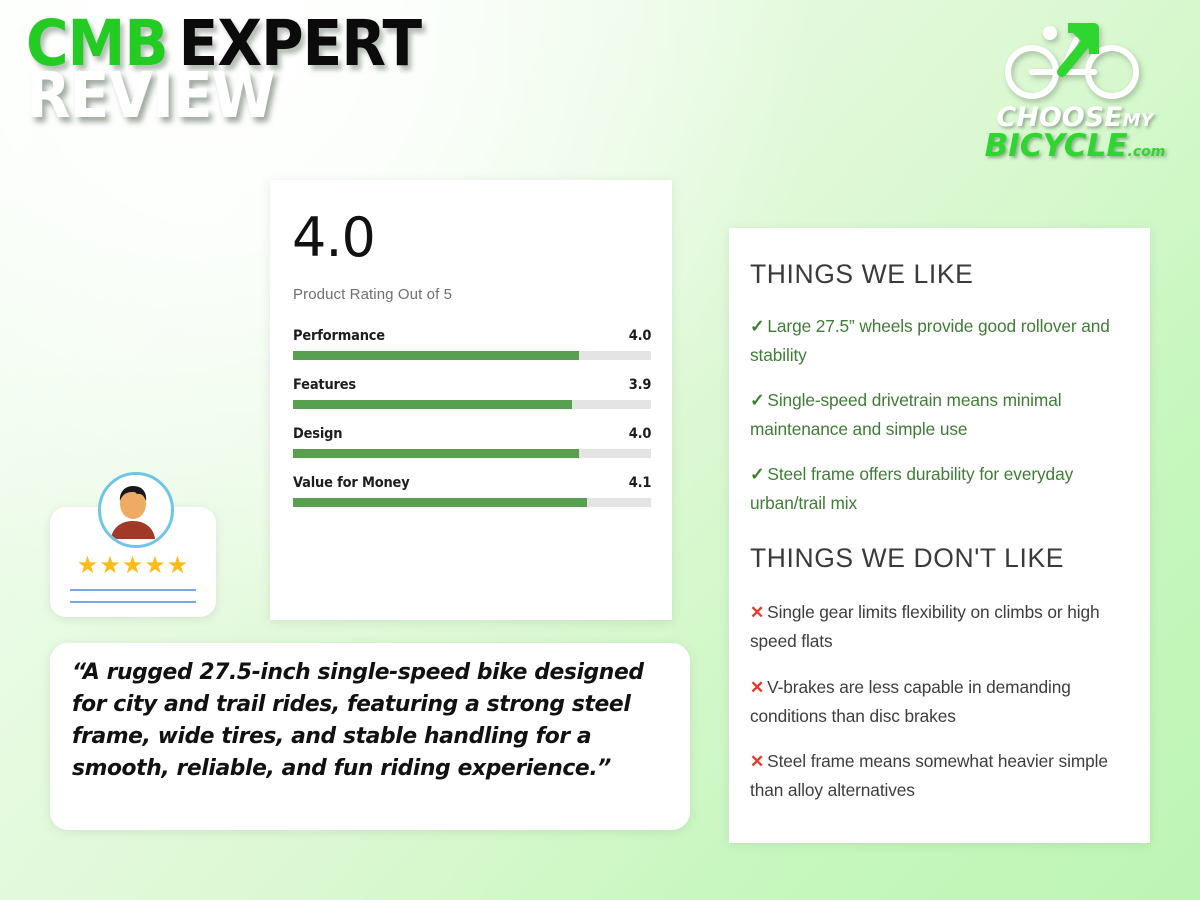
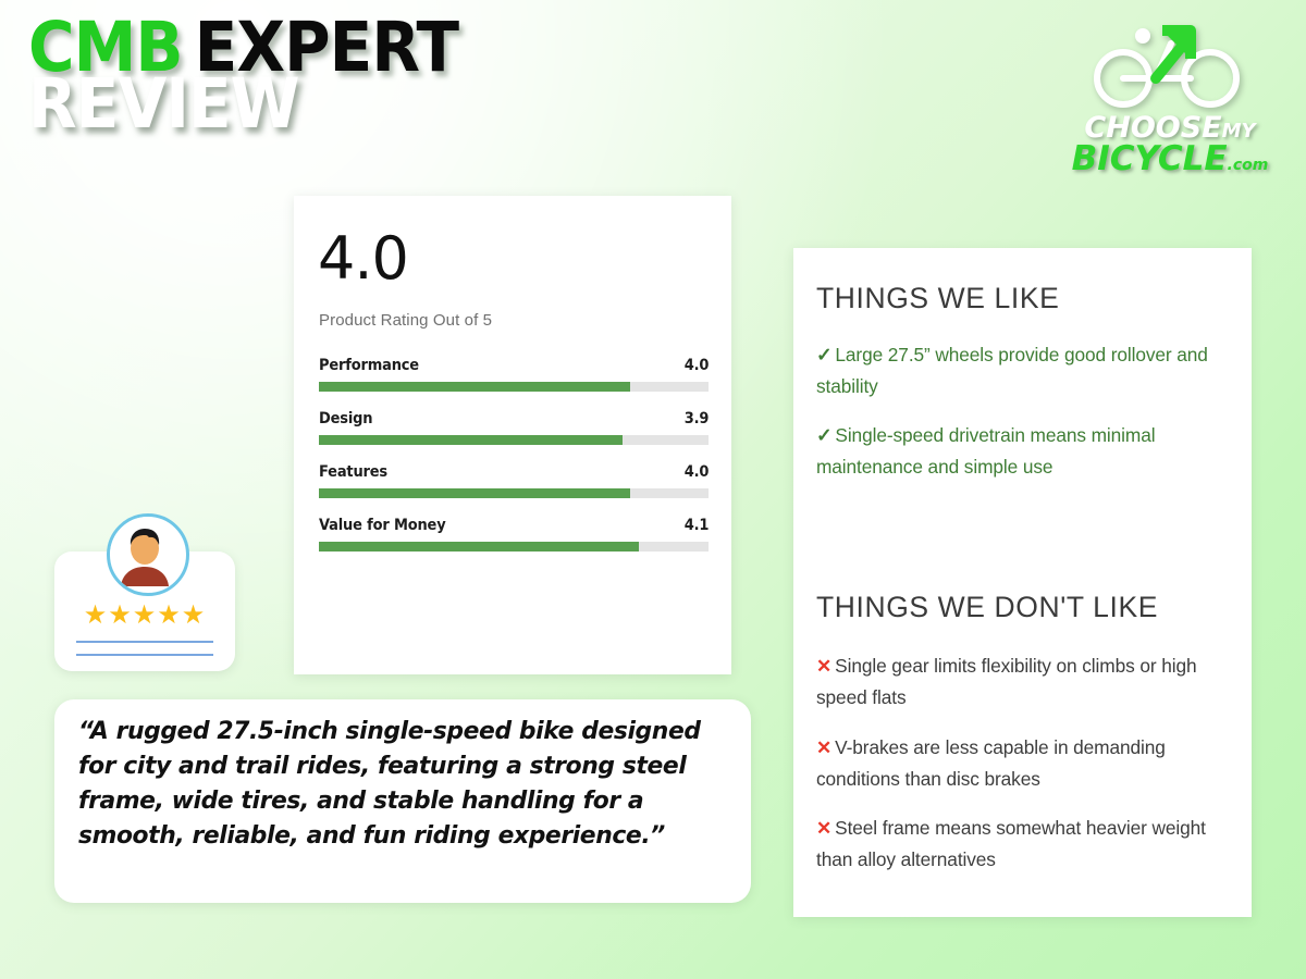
  CMB EXPERT
  REVIEW
  CHOOSEMY
  BICYCLE.com
  4.0
  Product Rating Out of 5
  Performance
  4.0
- Features
+ Design
  3.9
- Design
+ Features
  4.0
  Value for Money
  4.1
  ★★★★★
  “A rugged 27.5-inch single-speed bike designed for city and trail rides, featuring a strong steel frame, wide tires, and stable handling for a smooth, reliable, and fun riding experience.”
  THINGS WE LIKE
  ✓ Large 27.5” wheels provide good rollover and stability
  ✓ Single-speed drivetrain means minimal maintenance and simple use
- ✓ Steel frame offers durability for everyday urban/trail mix
  THINGS WE DON'T LIKE
  ✕ Single gear limits flexibility on climbs or high speed flats
  ✕ V-brakes are less capable in demanding conditions than disc brakes
- ✕ Steel frame means somewhat heavier simple than alloy alternatives
+ ✕ Steel frame means somewhat heavier weight than alloy alternatives
